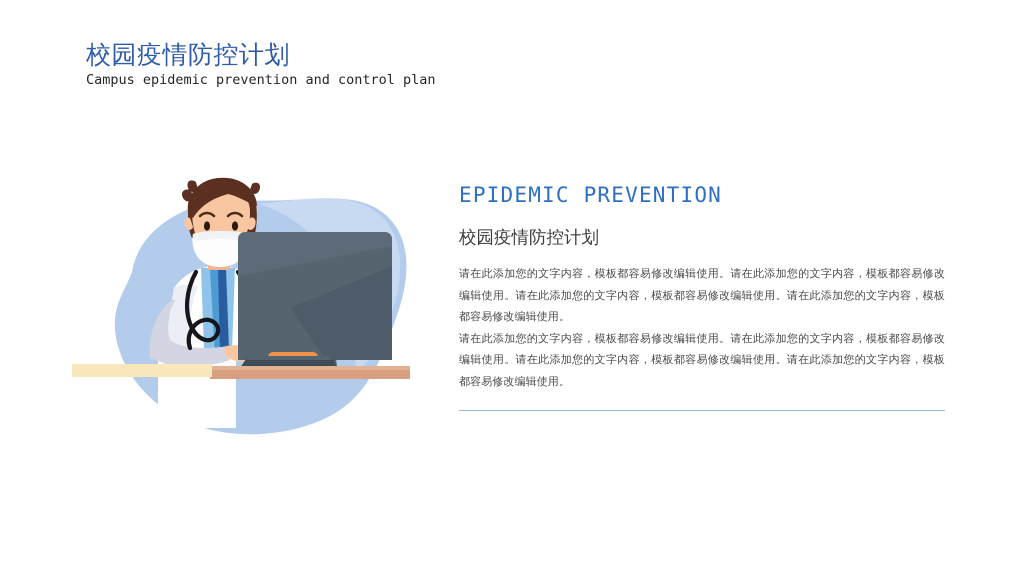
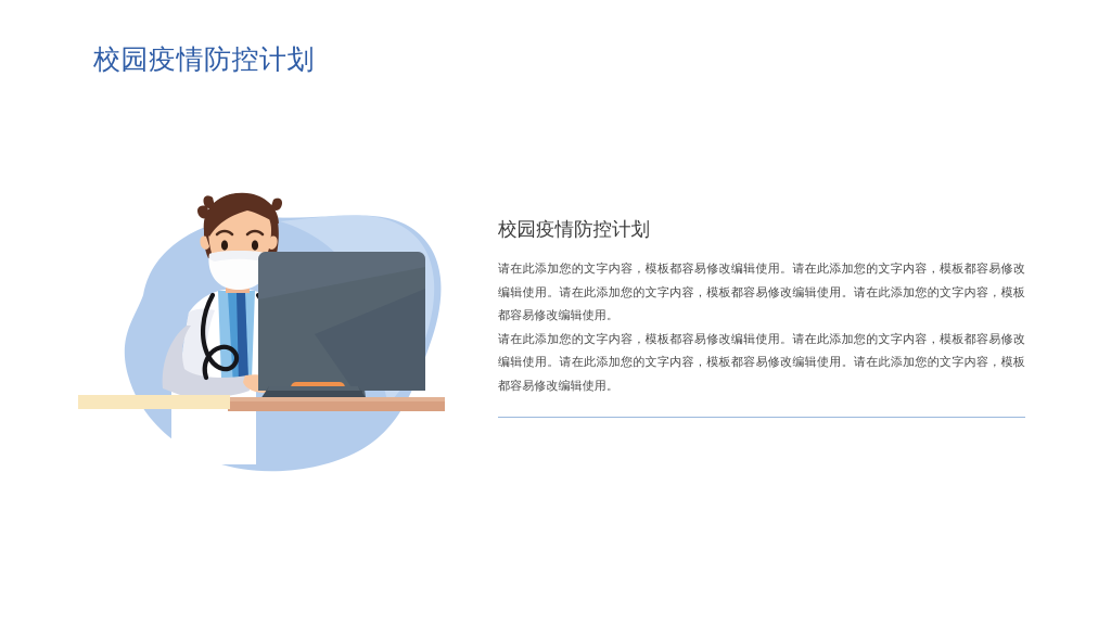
  校园疫情防控计划
- Campus epidemic prevention and control plan
- EPIDEMIC PREVENTION
  校园疫情防控计划
  请在此添加您的文字内容，模板都容易修改编辑使用。请在此添加您的文字内容，模板都容易修改编辑使用。请在此添加您的文字内容，模板都容易修改编辑使用。请在此添加您的文字内容，模板都容易修改编辑使用。
  请在此添加您的文字内容，模板都容易修改编辑使用。请在此添加您的文字内容，模板都容易修改编辑使用。请在此添加您的文字内容，模板都容易修改编辑使用。请在此添加您的文字内容，模板都容易修改编辑使用。
